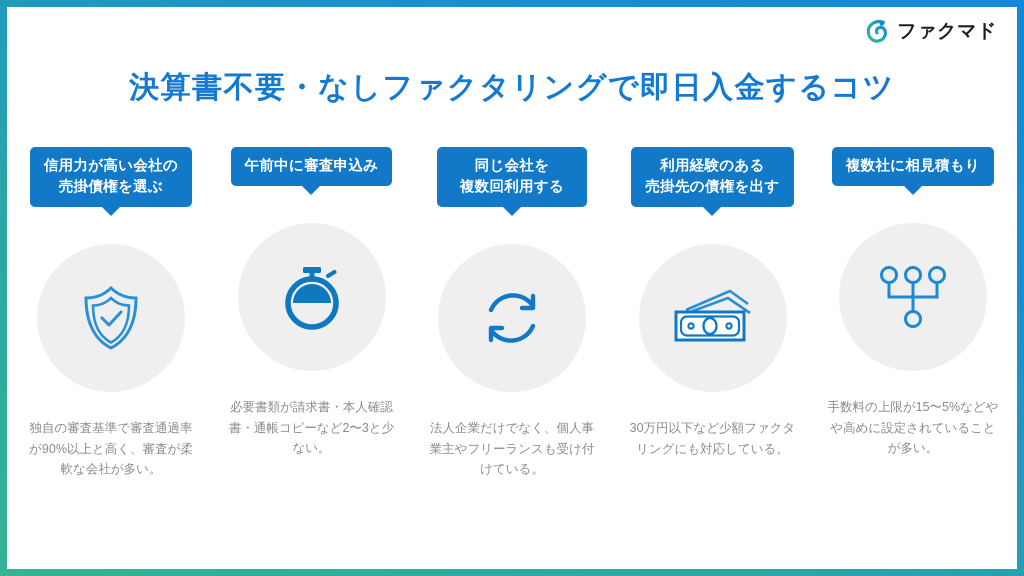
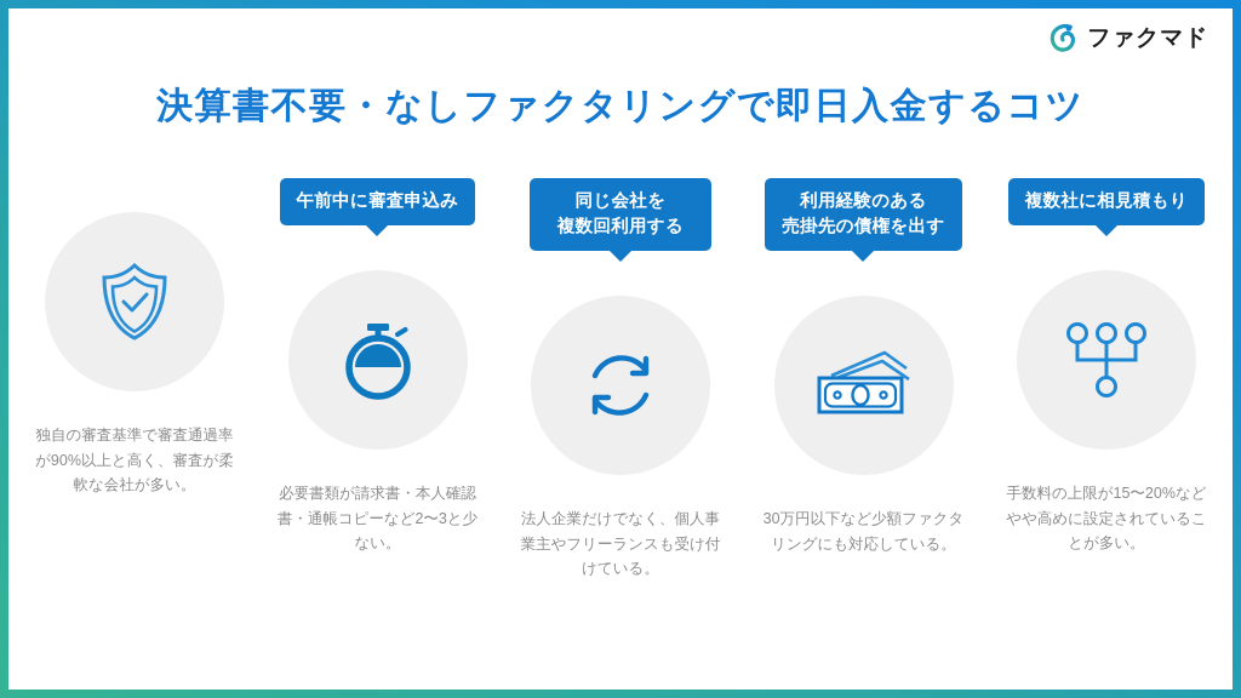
  ファクマド
  決算書不要・なしファクタリングで即日入金するコツ
- 信用力が高い会社の
- 売掛債権を選ぶ
  独自の審査基準で審査通過率が90%以上と高く、審査が柔軟な会社が多い。
  午前中に審査申込み
  必要書類が請求書・本人確認書・通帳コピーなど2〜3と少ない。
  同じ会社を
  複数回利用する
  法人企業だけでなく、個人事業主やフリーランスも受け付けている。
  利用経験のある
  売掛先の債権を出す
  30万円以下など少額ファクタリングにも対応している。
  複数社に相見積もり
- 手数料の上限が15〜5%などやや高めに設定されていることが多い。
+ 手数料の上限が15〜20%などやや高めに設定されていることが多い。
